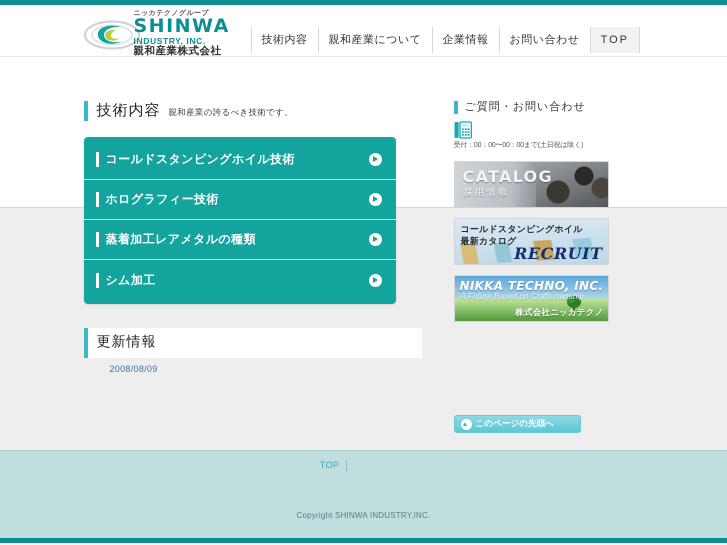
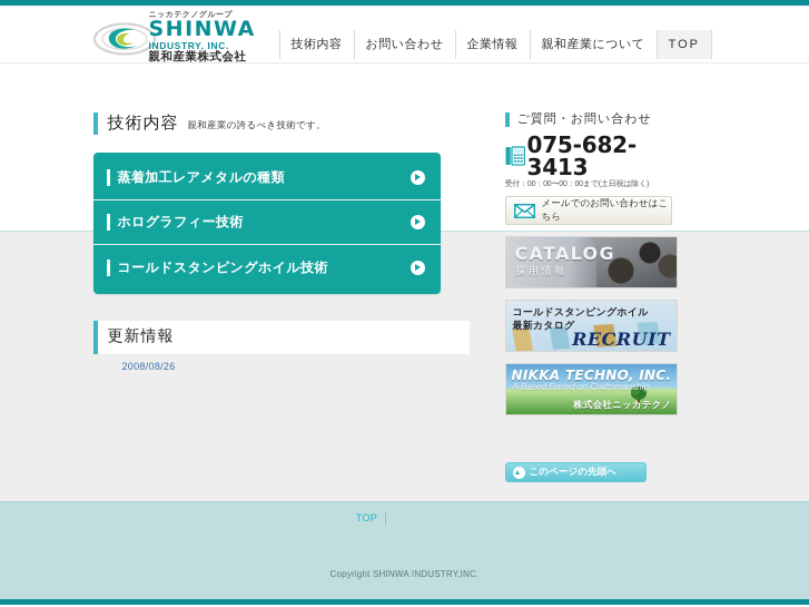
  SHINWA
  INDUSTRY, INC.
  親和産業株式会社
  技術内容
- 親和産業について
+ お問い合わせ
  企業情報
- お問い合わせ
+ 親和産業について
  TOP
  TOP
  Copyright SHINWA INDUSTRY,INC.
  技術内容
  親和産業の誇るべき技術です。
- コールドスタンピングホイル技術
+ 蒸着加工レアメタルの種類
  ホログラフィー技術
- 蒸着加工レアメタルの種類
+ コールドスタンピングホイル技術
- シム加工
  更新情報
- 2008/08/09
+ 2008/08/26
  ご質問・お問い合わせ
+ 075-682-3413
+ メールでのお問い合わせはこちら
  CATALOG
  採用情報
  コールドスタンピングホイル
  最新カタログ
  RECRUIT
  NIKKA TECHNO, INC.
- A Future Based on Craftsmanship
+ A Based Based on Craftsmanship
  株式会社ニッカテクノ
  このページの先頭へ
